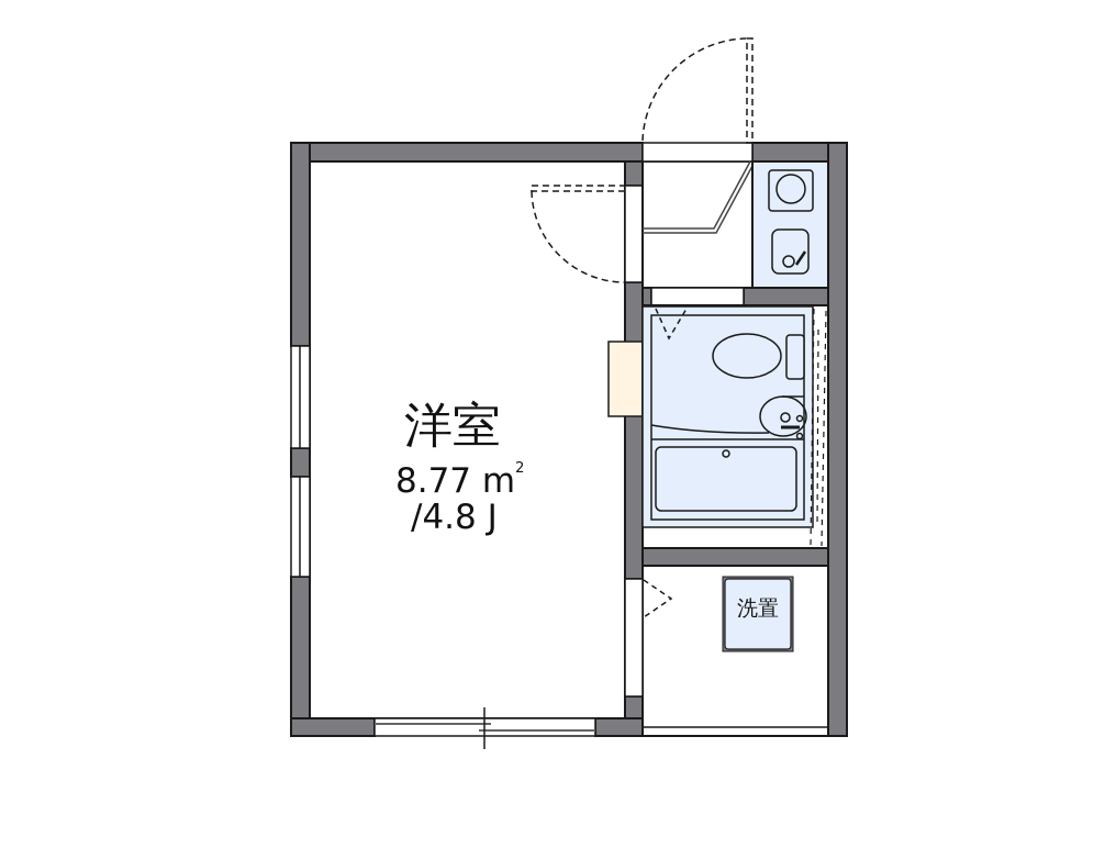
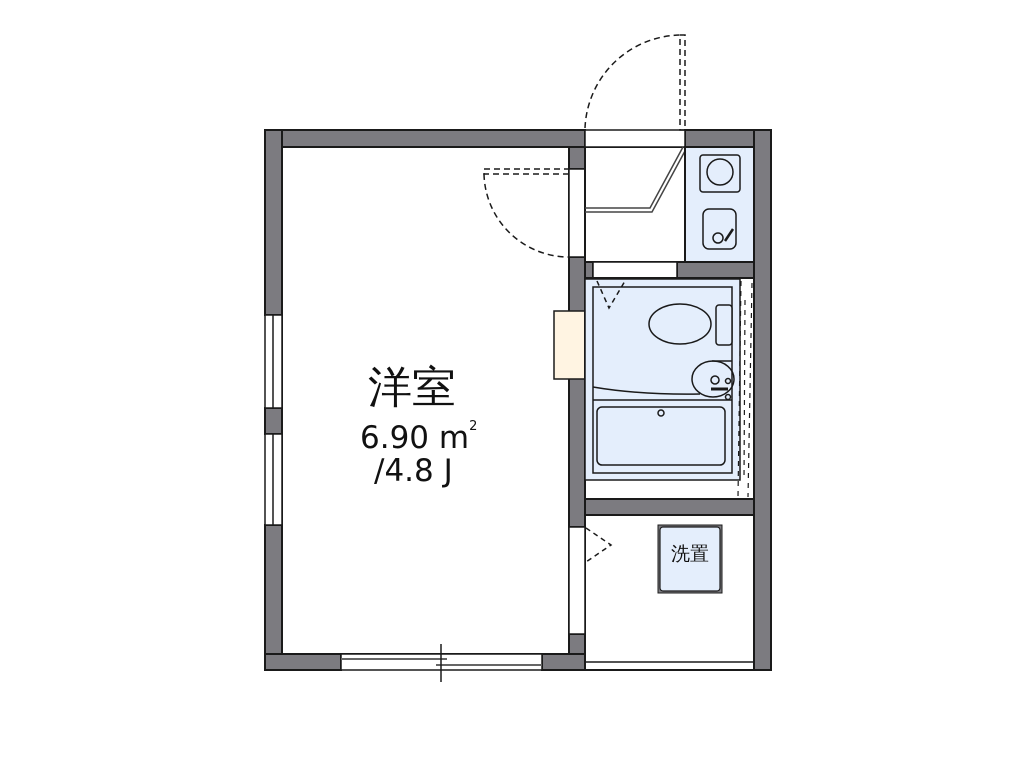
  洋室
- 8.77 m2
+ 6.90 m2
  /4.8 J
  洗置
